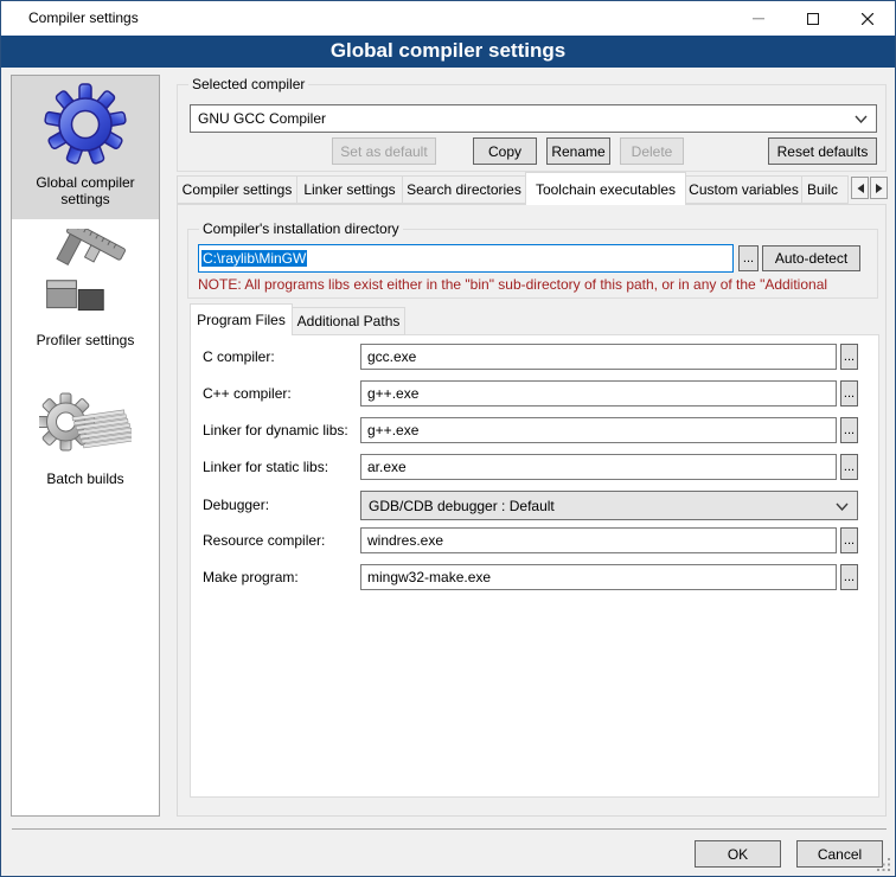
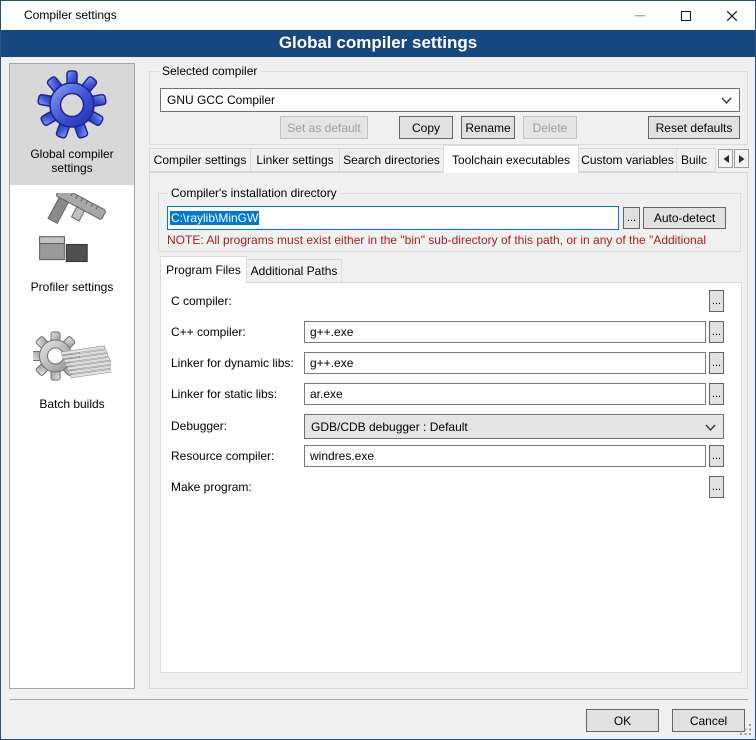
  Compiler settings
  Global compiler settings
  Global compiler settings
  Profiler settings
  Batch builds
  Selected compiler
  GNU GCC Compiler
  Set as default
  Copy
  Rename
  Delete
  Reset defaults
  Compiler settings
  Linker settings
  Search directories
  Toolchain executables
  Custom variables
  Builc
  Compiler's installation directory
  C:\raylib\MinGW
  ...
  Auto-detect
- NOTE: All programs libs exist either in the "bin" sub-directory of this path, or in any of the "Additional
+ NOTE: All programs must exist either in the "bin" sub-directory of this path, or in any of the "Additional
  Program Files
  Additional Paths
  C compiler:
- gcc.exe
  ...
  C++ compiler:
  g++.exe
  ...
  Linker for dynamic libs:
  g++.exe
  ...
  Linker for static libs:
  ar.exe
  ...
  Debugger:
  GDB/CDB debugger : Default
  Resource compiler:
  windres.exe
  ...
  Make program:
- mingw32-make.exe
  ...
  OK
  Cancel
